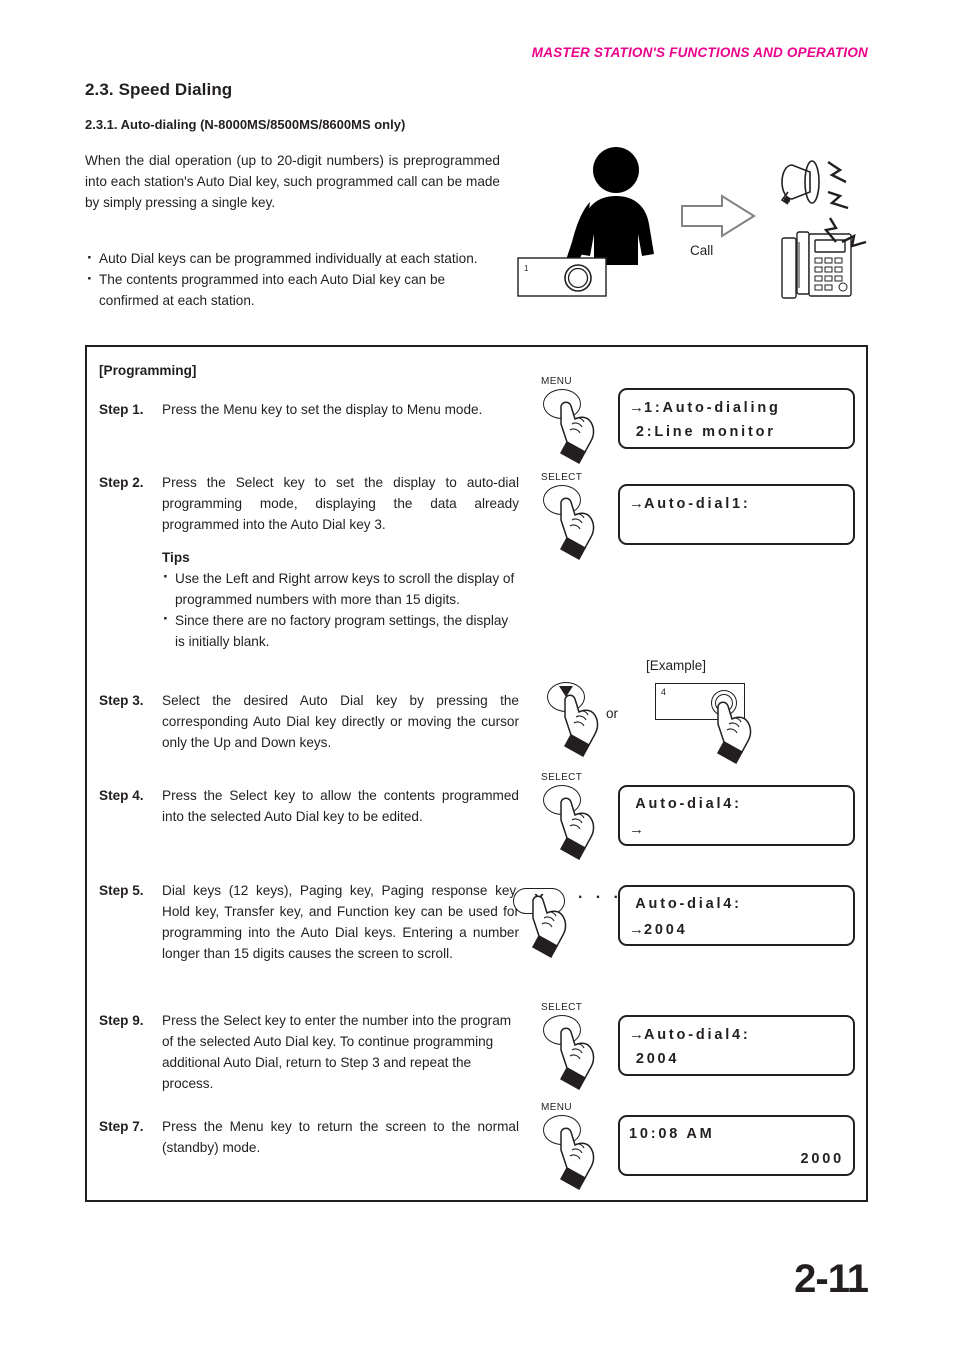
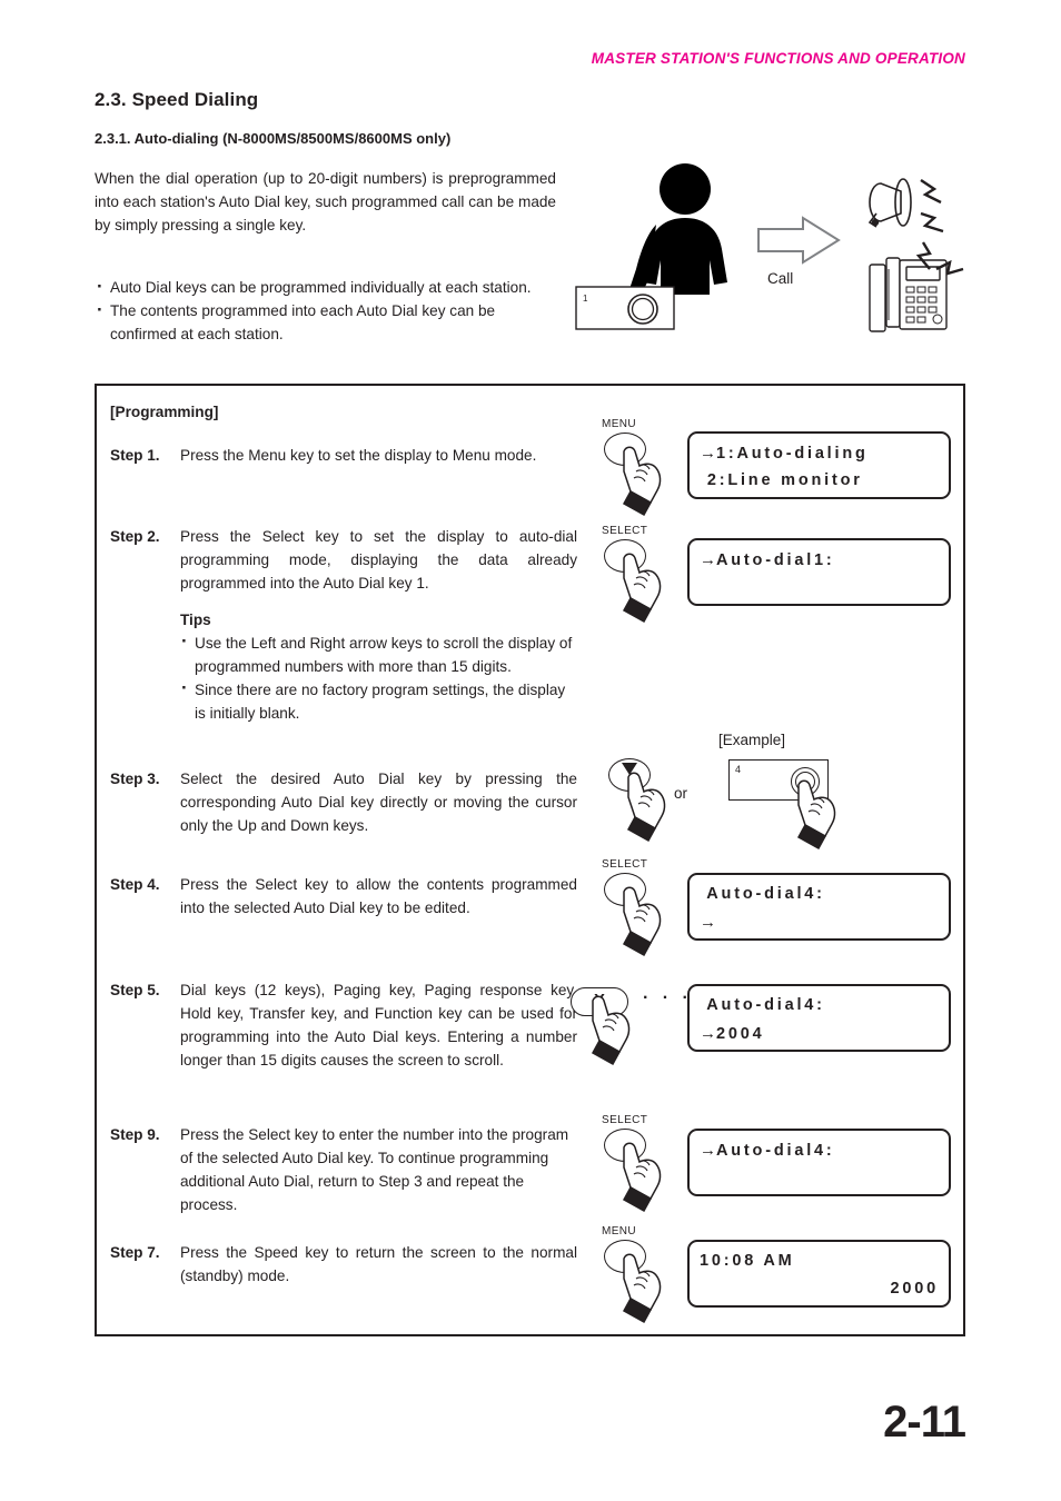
  MASTER STATION'S FUNCTIONS AND OPERATION
  2.3. Speed Dialing
  2.3.1. Auto-dialing (N-8000MS/8500MS/8600MS only)
  When the dial operation (up to 20-digit numbers) is preprogrammed into each station's Auto Dial key, such programmed call can be made by simply pressing a single key.
  Auto Dial keys can be programmed individually at each station.
  The contents programmed into each Auto Dial key can be confirmed at each station.
  1
  Call
  [Programming]
  Step 1.
  Press the Menu key to set the display to Menu mode.
  MENU
  →1:Auto-dialing
  2:Line monitor
  Step 2.
- Press the Select key to set the display to auto-dial programming mode, displaying the data already programmed into the Auto Dial key 3.
+ Press the Select key to set the display to auto-dial programming mode, displaying the data already programmed into the Auto Dial key 1.
  Tips
  Use the Left and Right arrow keys to scroll the display of programmed numbers with more than 15 digits.
  Since there are no factory program settings, the display is initially blank.
  SELECT
  →Auto-dial1:
  Step 3.
  Select the desired Auto Dial key by pressing the corresponding Auto Dial key directly or moving the cursor only the Up and Down keys.
  [Example]
  or
  4
  Step 4.
  Press the Select key to allow the contents programmed into the selected Auto Dial key to be edited.
  SELECT
  Auto-dial4:
  →
  Step 5.
  Dial keys (12 keys), Paging key, Paging response key Hold key, Transfer key, and Function key can be used for programming into the Auto Dial keys. Entering a number longer than 15 digits causes the screen to scroll.
  Auto-dial4:
  →2004
  Step 9.
  Press the Select key to enter the number into the program of the selected Auto Dial key. To continue programming additional Auto Dial, return to Step 3 and repeat the process.
  SELECT
  →Auto-dial4:
- 2004
  Step 7.
- Press the Menu key to return the screen to the normal (standby) mode.
+ Press the Speed key to return the screen to the normal (standby) mode.
  MENU
  10:08 AM
  2000
  2-11
